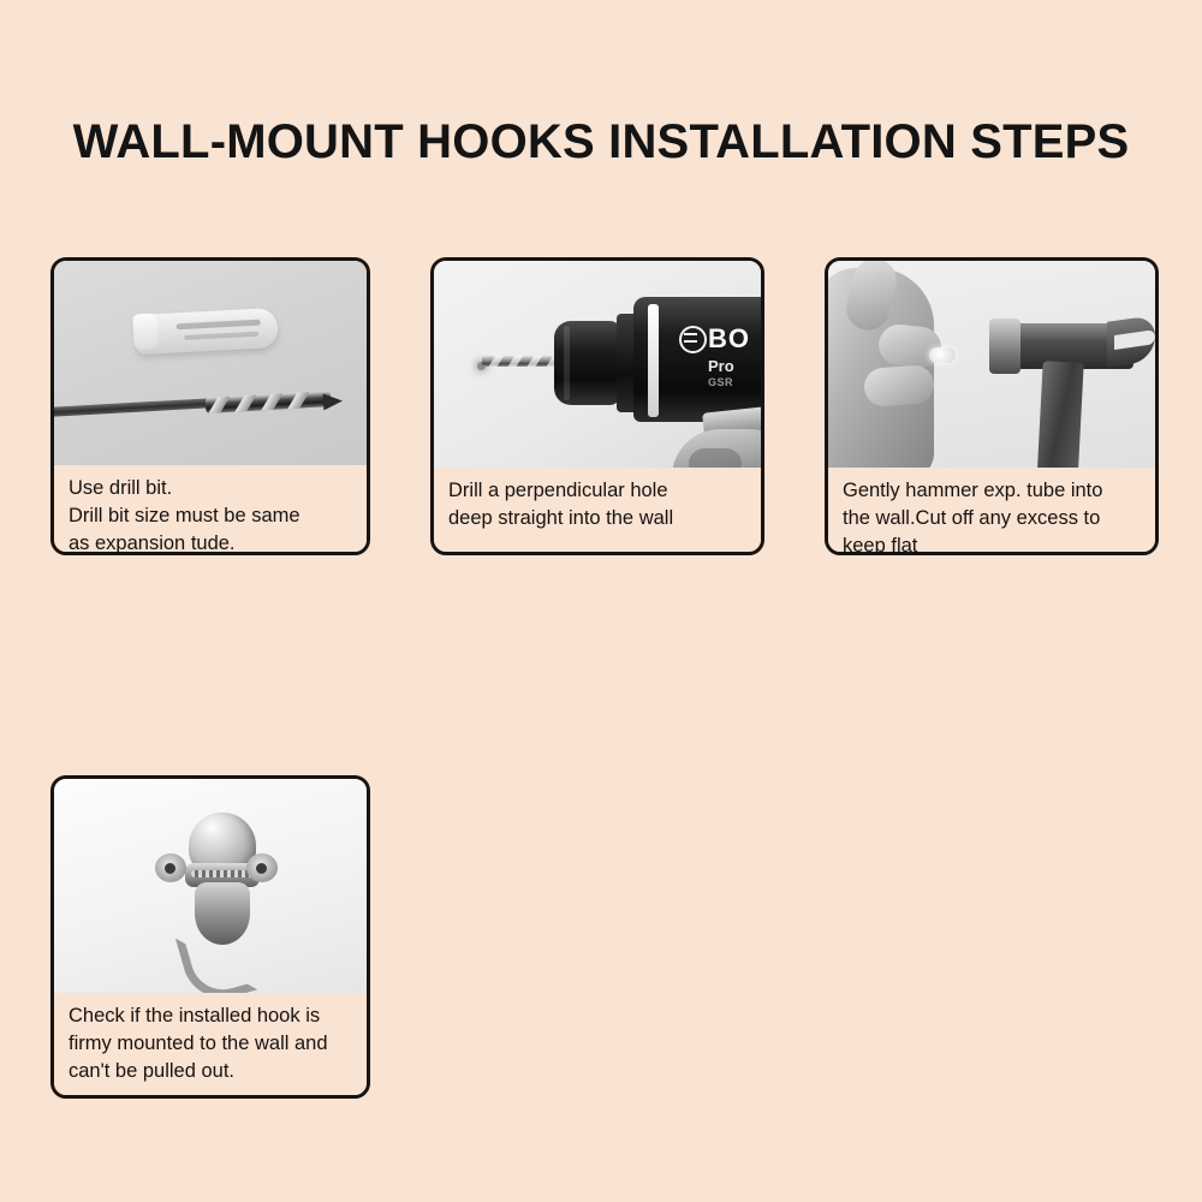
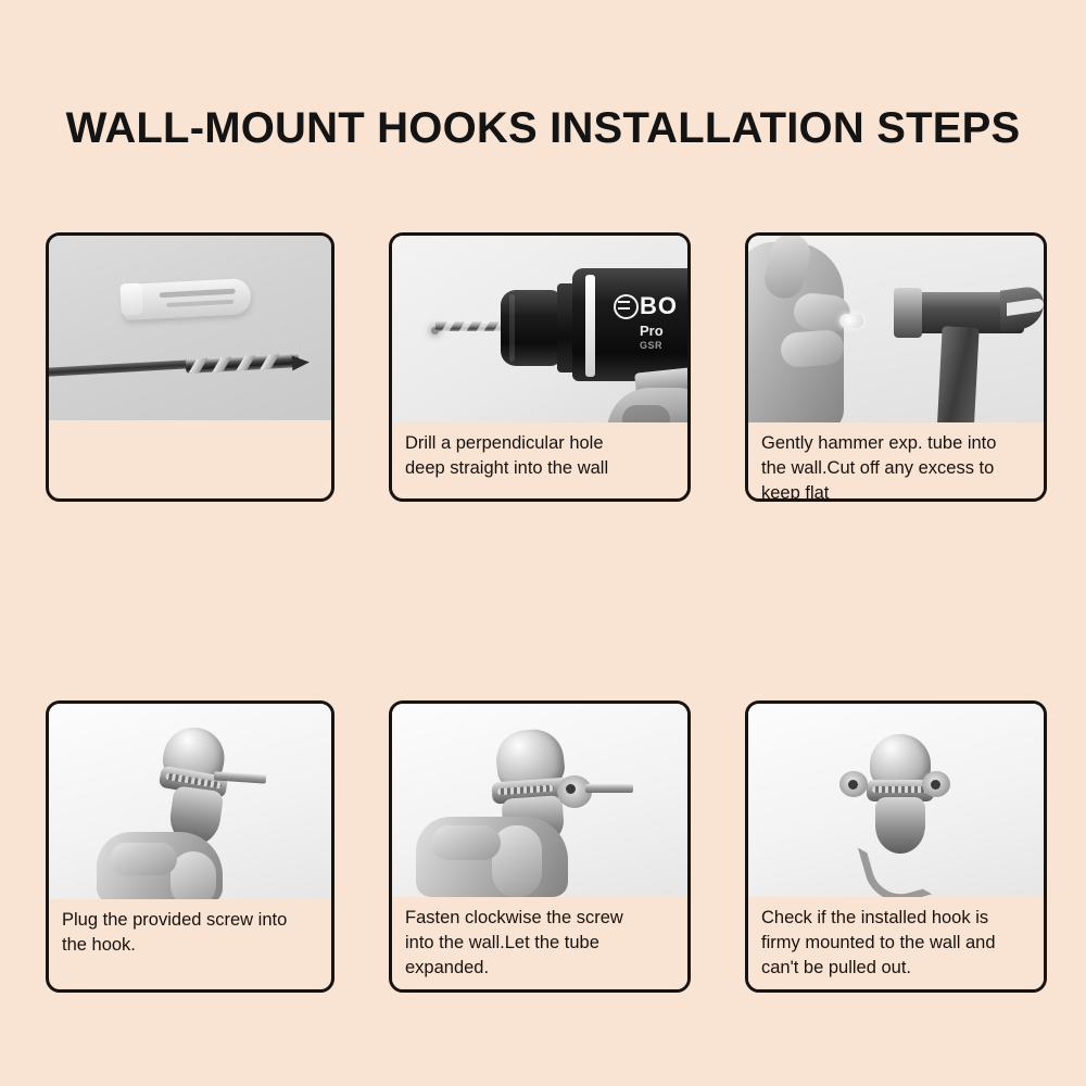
  WALL-MOUNT HOOKS INSTALLATION STEPS
- Use drill bit.
- Drill bit size must be same
- as expansion tude.
  BO
  Pro
  GSR
  Drill a perpendicular hole
  deep straight into the wall
  Gently hammer exp. tube into
  the wall.Cut off any excess to
  keep flat
+ Plug the provided screw into
+ the hook.
+ Fasten clockwise the screw
+ into the wall.Let the tube
+ expanded.
  Check if the installed hook is
  firmy mounted to the wall and
  can't be pulled out.
